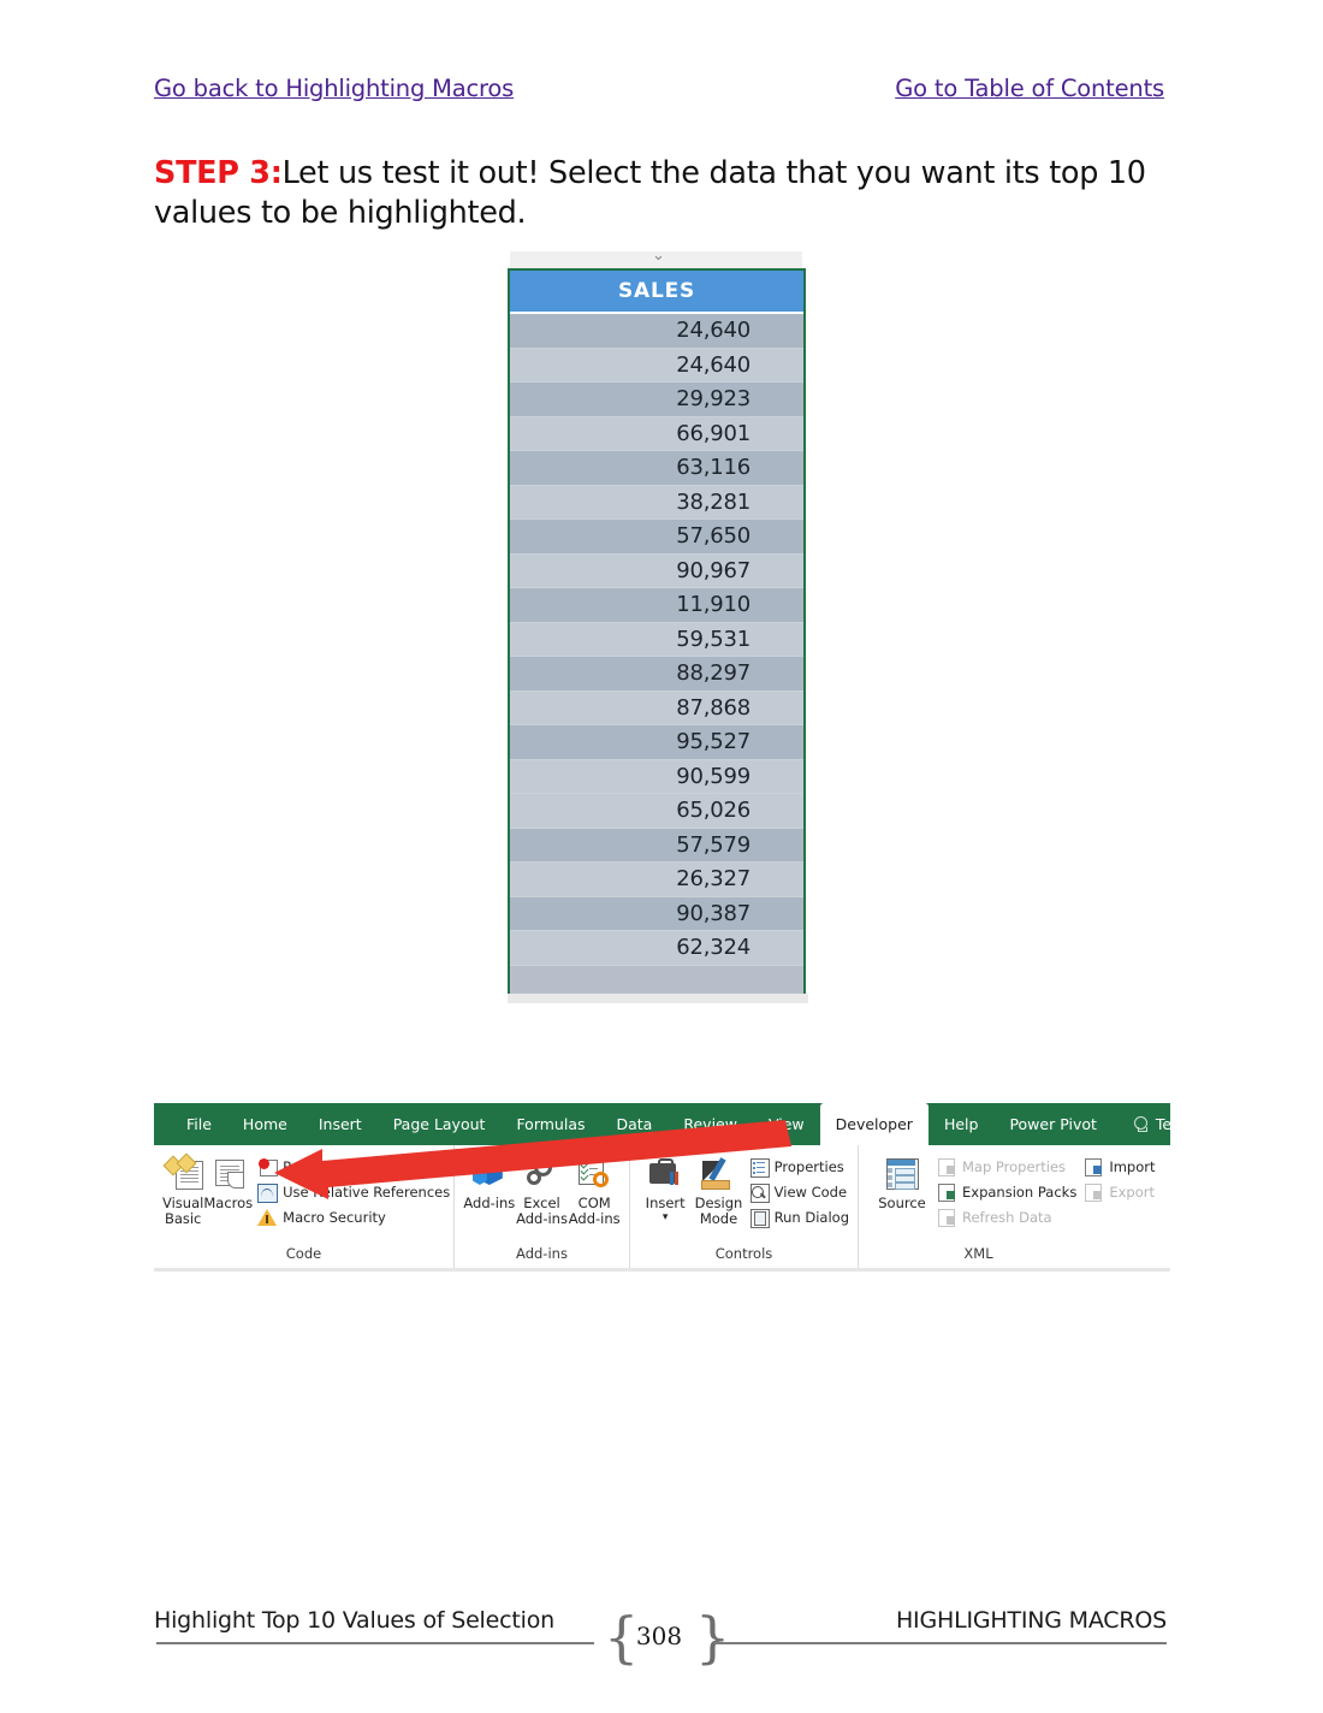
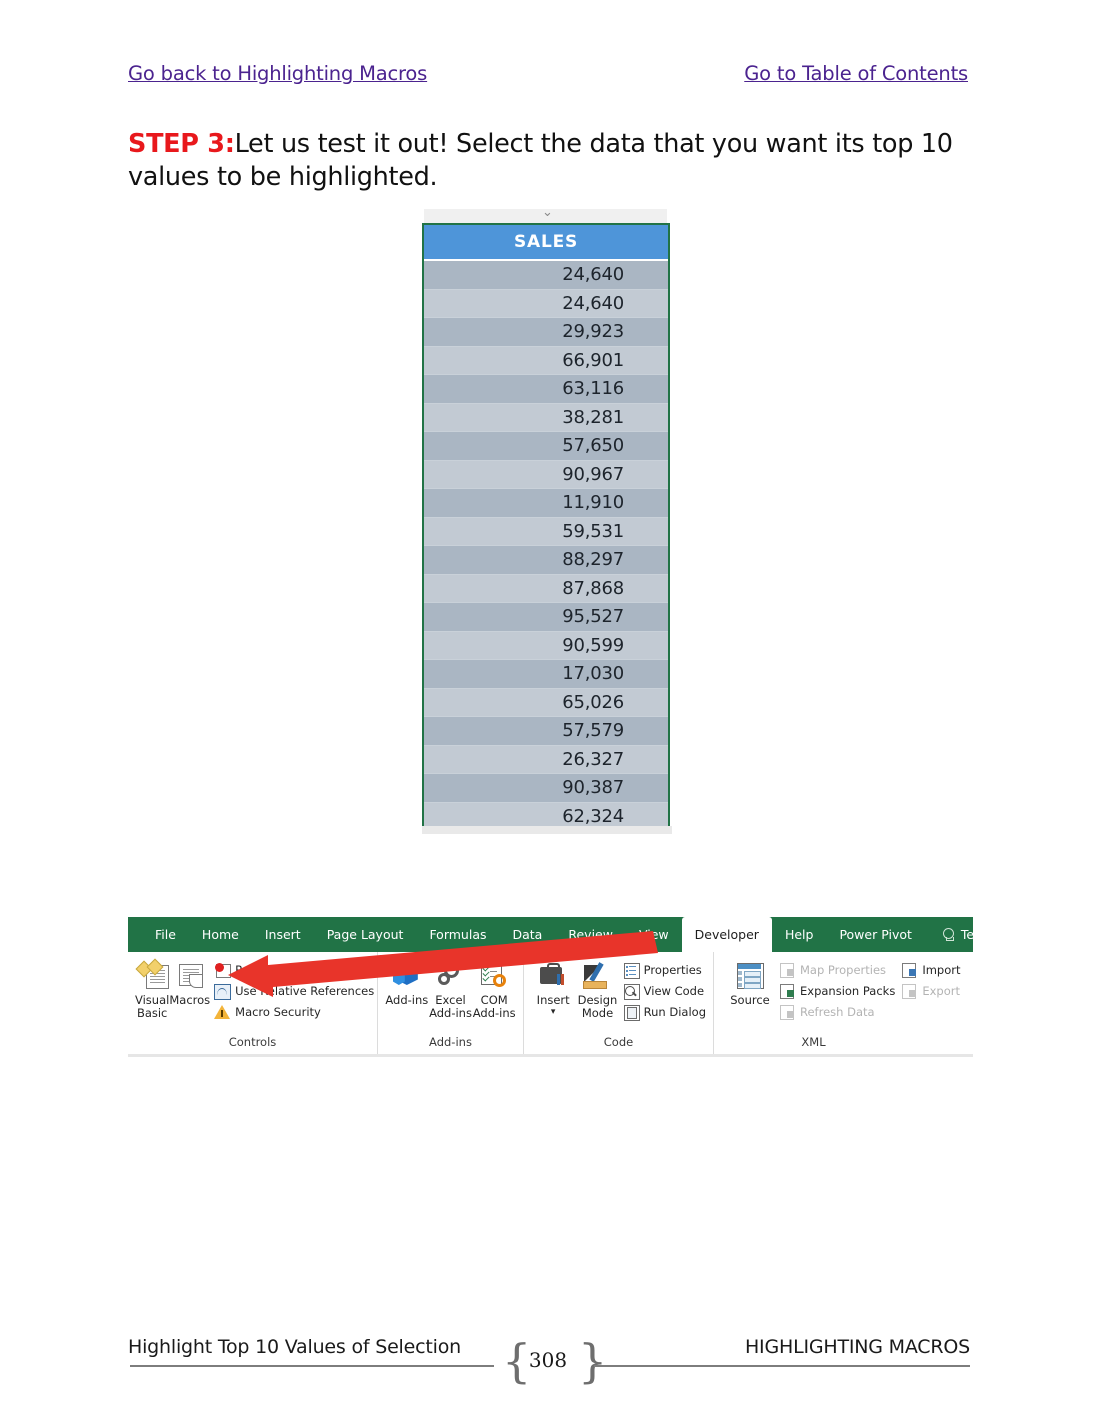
  Go back to Highlighting Macros
  Go to Table of Contents
  STEP 3:Let us test it out! Select the data that you want its top 10 values to be highlighted.
  ⌄
  SALES
  24,640
  24,640
  29,923
  66,901
  63,116
  38,281
  57,650
  90,967
  11,910
  59,531
  88,297
  87,868
  95,527
  90,599
+ 17,030
  65,026
  57,579
  26,327
  90,387
  62,324
  File
  Home
  Insert
  Page Layout
  Formulas
  Data
  Review
  Developer
  Help
  Power Pivot
  Visual Basic
  Macros
  Uselative References
  Macro Security
- Code
+ Controls
  Add-ins
  Excel Add-ins
  COM Add-ins
  Add-ins
  Insert
  ▾
  Design Mode
  Properties
  View Code
  Run Dialog
- Controls
+ Code
  Source
  Map Properties
  Expansion Packs
  Refresh Data
  Import
  Export
  XML
  Highlight Top 10 Values of Selection
  {
  308
  }
  HIGHLIGHTING MACROS
